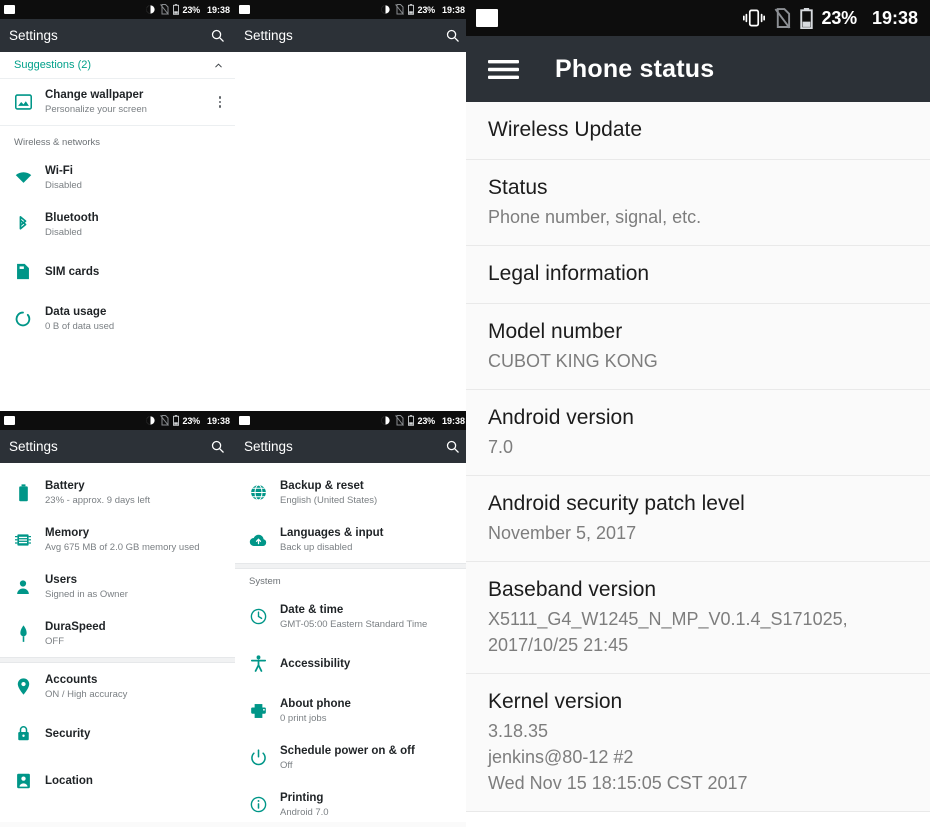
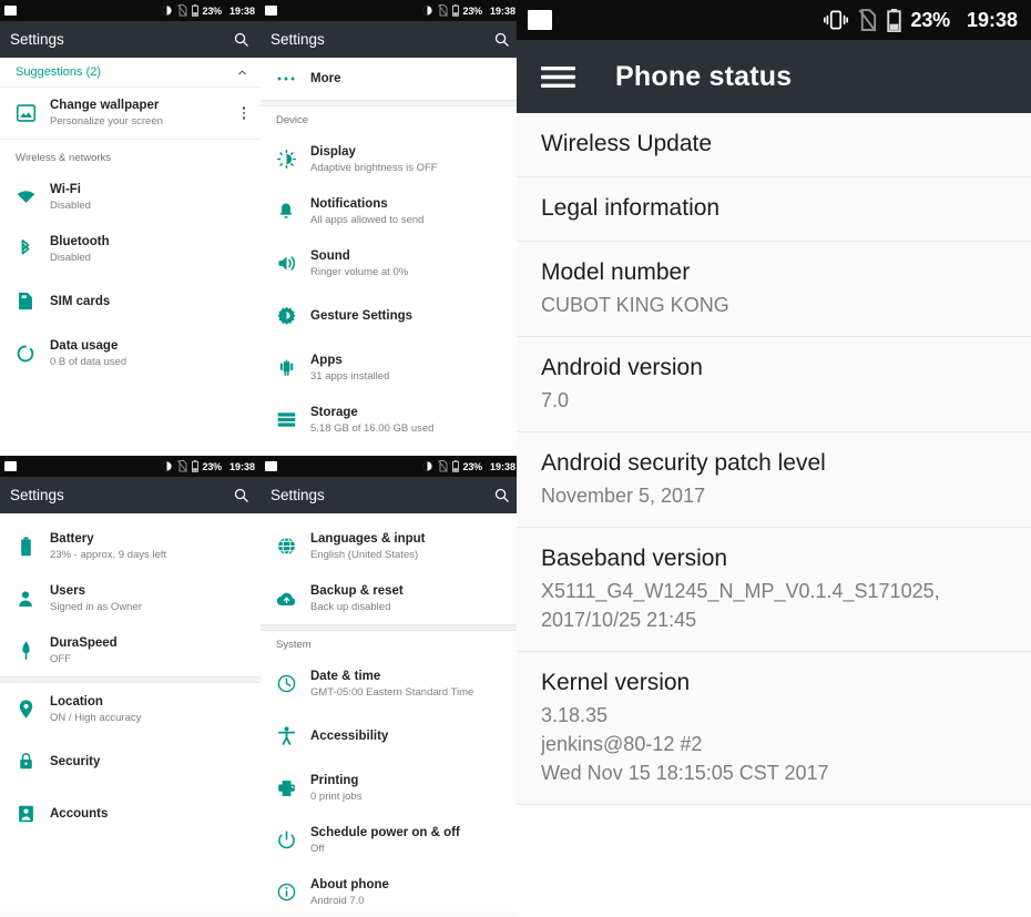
  23%
  19:38
  Settings
  Suggestions (2)
  Change wallpaper
  Personalize your screen
  Wireless & networks
  Wi-Fi
  Disabled
  Bluetooth
  Disabled
  SIM cards
  Data usage
  0 B of data used
  23%
  19:38
  Settings
+ More
+ Device
+ Display
+ Adaptive brightness is OFF
+ Notifications
+ All apps allowed to send
+ Sound
+ Ringer volume at 0%
+ Gesture Settings
+ Apps
+ 31 apps installed
+ Storage
+ 5.18 GB of 16.00 GB used
  23%
  19:38
  Settings
  Battery
  23% - approx. 9 days left
- Memory
- Avg 675 MB of 2.0 GB memory used
  Users
  Signed in as Owner
  DuraSpeed
  OFF
- Accounts
+ Location
  ON / High accuracy
  Security
- Location
+ Accounts
  23%
  19:38
  Settings
- Backup & reset
+ Languages & input
  English (United States)
- Languages & input
+ Backup & reset
  Back up disabled
  System
  Date & time
  GMT-05:00 Eastern Standard Time
  Accessibility
- About phone
+ Printing
  0 print jobs
  Schedule power on & off
  Off
- Printing
+ About phone
  Android 7.0
  23%
  19:38
  Phone status
  Wireless Update
- Status
- Phone number, signal, etc.
  Legal information
  Model number
  CUBOT KING KONG
  Android version
  7.0
  Android security patch level
  November 5, 2017
  Baseband version
  X5111_G4_W1245_N_MP_V0.1.4_S171025,
  2017/10/25 21:45
  Kernel version
  3.18.35
  jenkins@80-12 #2
  Wed Nov 15 18:15:05 CST 2017
